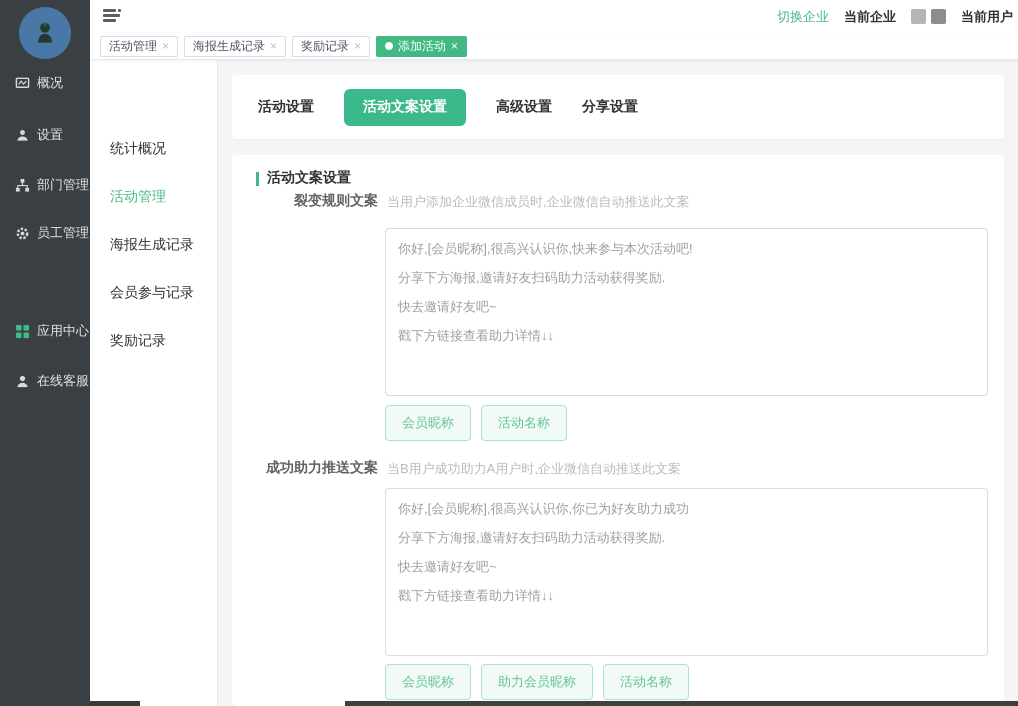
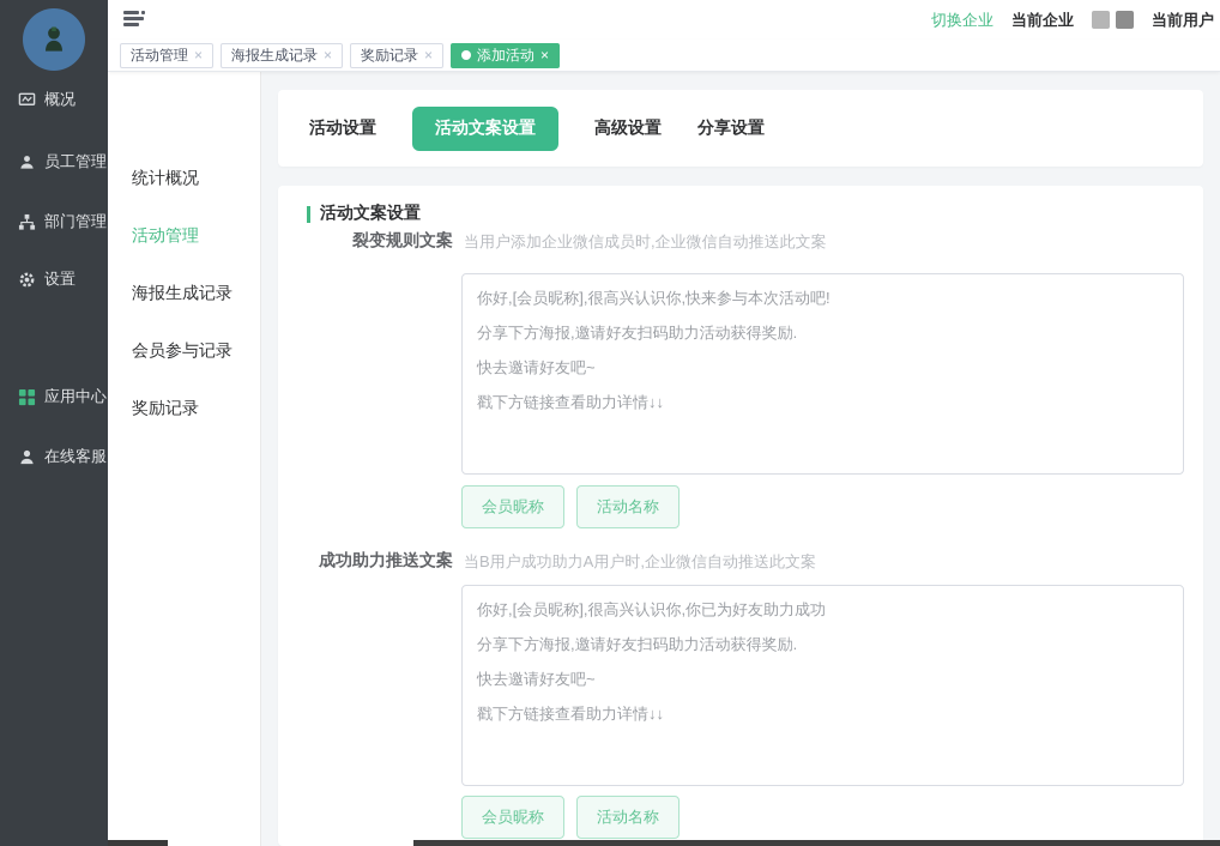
  概况
- 设置
+ 员工管理
  部门管理
- 员工管理
+ 设置
  应用中心
  在线客服
  切换企业
  当前企业
  当前用户
  活动管理
  ×
  海报生成记录
  ×
  奖励记录
  ×
  添加活动
  ×
  统计概况
  活动管理
  海报生成记录
  会员参与记录
  奖励记录
  活动设置
  活动文案设置
  高级设置
  分享设置
  活动文案设置
  裂变规则文案
  当用户添加企业微信成员时,企业微信自动推送此文案
  你好,[会员昵称],很高兴认识你,快来参与本次活动吧!
  分享下方海报,邀请好友扫码助力活动获得奖励.
  快去邀请好友吧~
  戳下方链接查看助力详情↓↓
  会员昵称
  活动名称
  成功助力推送文案
  当B用户成功助力A用户时,企业微信自动推送此文案
  你好,[会员昵称],很高兴认识你,你已为好友助力成功
  分享下方海报,邀请好友扫码助力活动获得奖励.
  快去邀请好友吧~
  戳下方链接查看助力详情↓↓
  会员昵称
- 助力会员昵称
  活动名称
